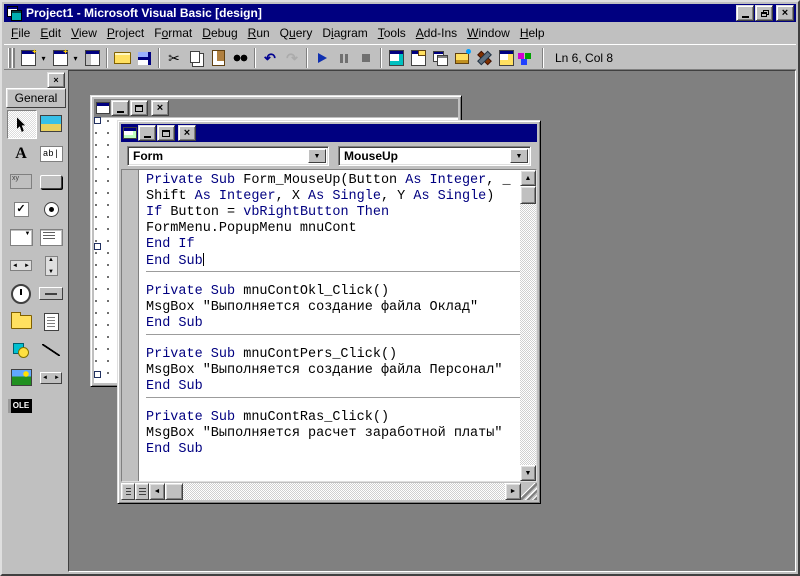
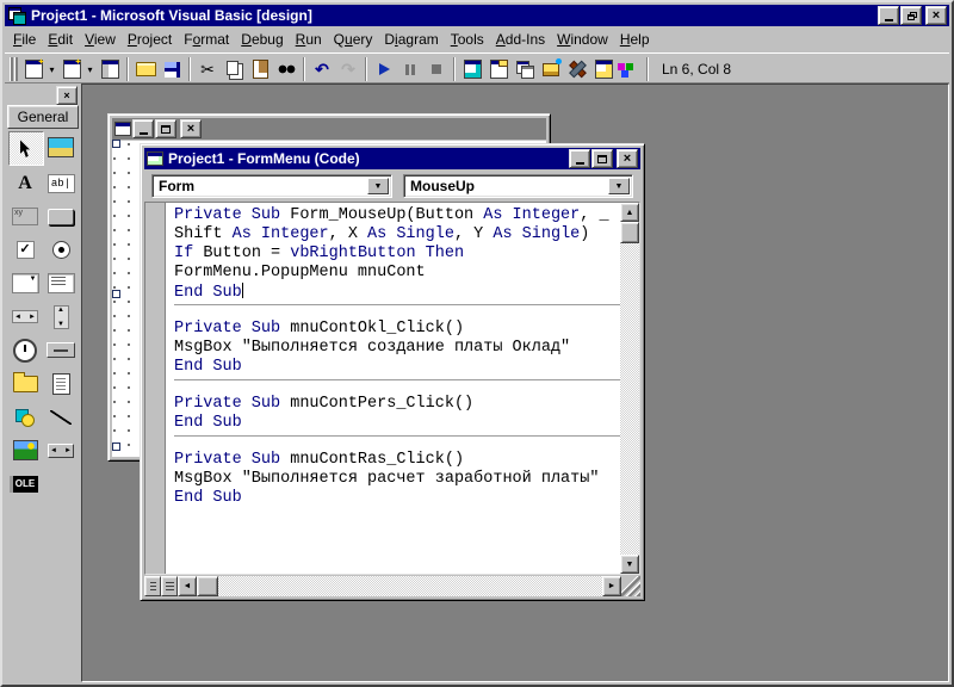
  Project1 - Microsoft Visual Basic [design]
  ×
  File
  Edit
  View
  Project
  Format
  Debug
  Run
  Query
  Diagram
  Tools
  Add-Ins
  Window
  Help
  ▾
  ▾
  Ln 6, Col 8
  ×
  General
  A
  ab|
  OLE
  ×
+ Project1 - FormMenu (Code)
  ×
  Form
  MouseUp
  Private Sub Form_MouseUp(Button As Integer, _
  Shift As Integer, X As Single, Y As Single)
  If Button = vbRightButton Then
  FormMenu.PopupMenu mnuCont
- End If
  End Sub
  Private Sub mnuContOkl_Click()
- MsgBox "Выполняется создание файла Оклад"
+ MsgBox "Выполняется создание платы Оклад"
  End Sub
  Private Sub mnuContPers_Click()
- MsgBox "Выполняется создание файла Персонал"
  End Sub
  Private Sub mnuContRas_Click()
  MsgBox "Выполняется расчет заработной платы"
  End Sub
